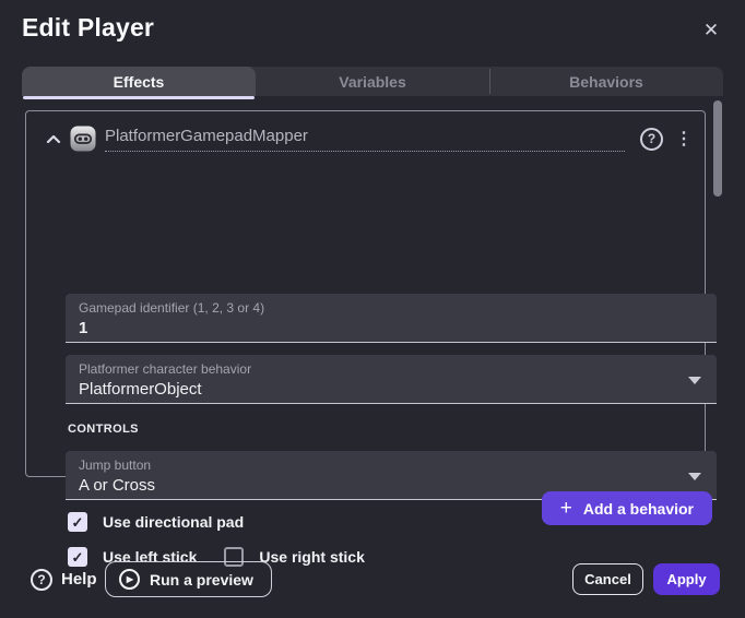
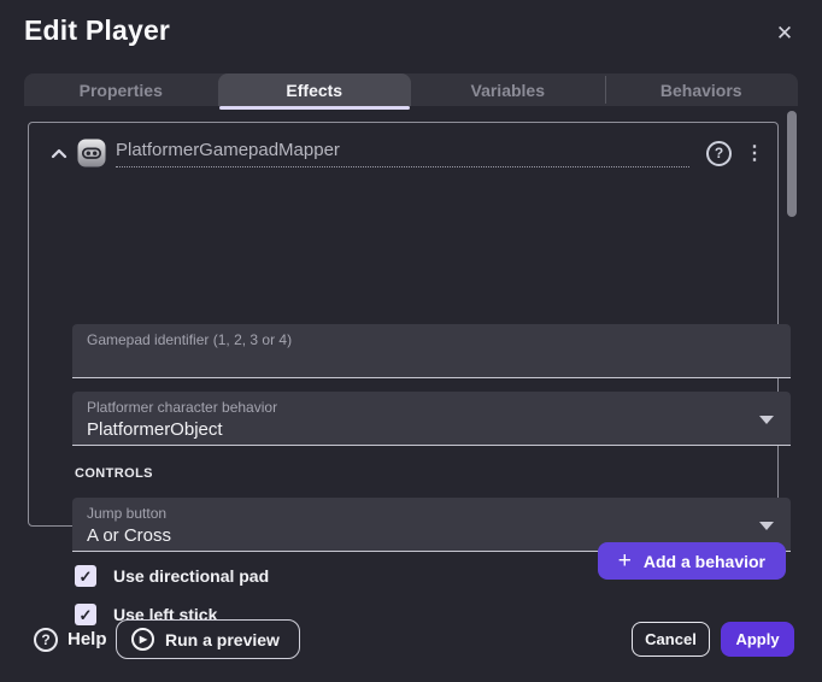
  Edit Player
  ✕
+ Properties
  Effects
  Variables
  Behaviors
  PlatformerGamepadMapper
  ?
  ⋮
  Gamepad identifier (1, 2, 3 or 4)
- 1
  Platformer character behavior
  PlatformerObject
  CONTROLS
  Jump button
  A or Cross
  ✓
  Use directional pad
  ✓
  Use left stick
- Use right stick
  +
  Add a behavior
  ?
  Help
  ▶
  Run a preview
  Cancel
  Apply
